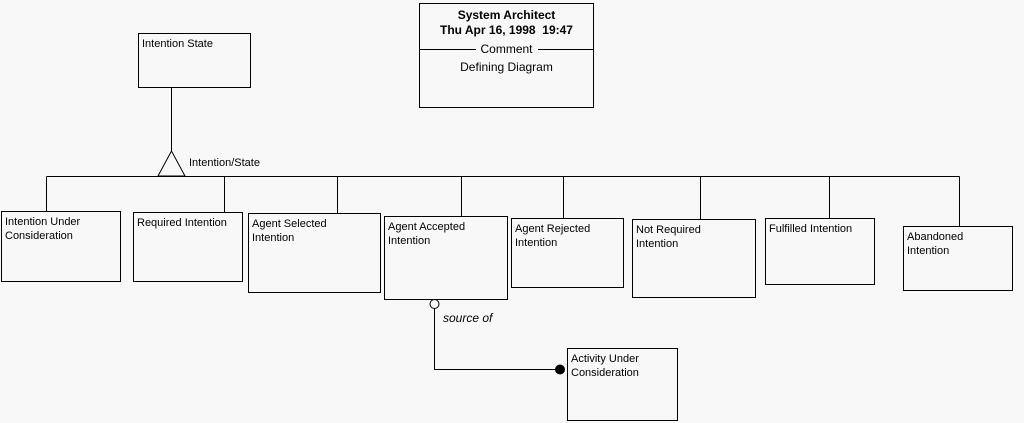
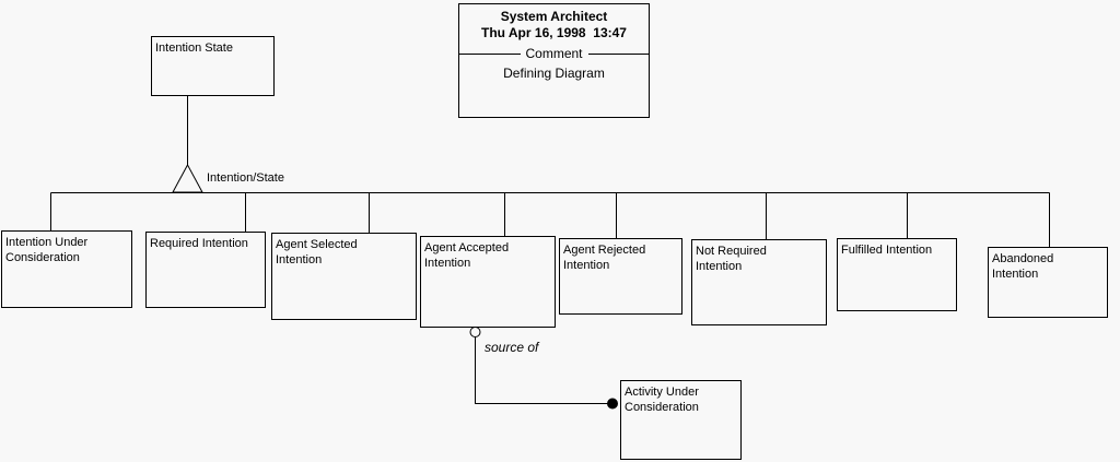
  System Architect
- Thu Apr 16, 1998 19:47
+ Thu Apr 16, 1998 13:47
  Comment
  Defining Diagram
  Intention State
  Intention/State
  Intention Under
  Consideration
  Required Intention
  Agent Selected
  Intention
  Agent Accepted
  Intention
  Agent Rejected
  Intention
  Not Required
  Intention
  Fulfilled Intention
  Abandoned
  Intention
  source of
  Activity Under
  Consideration
